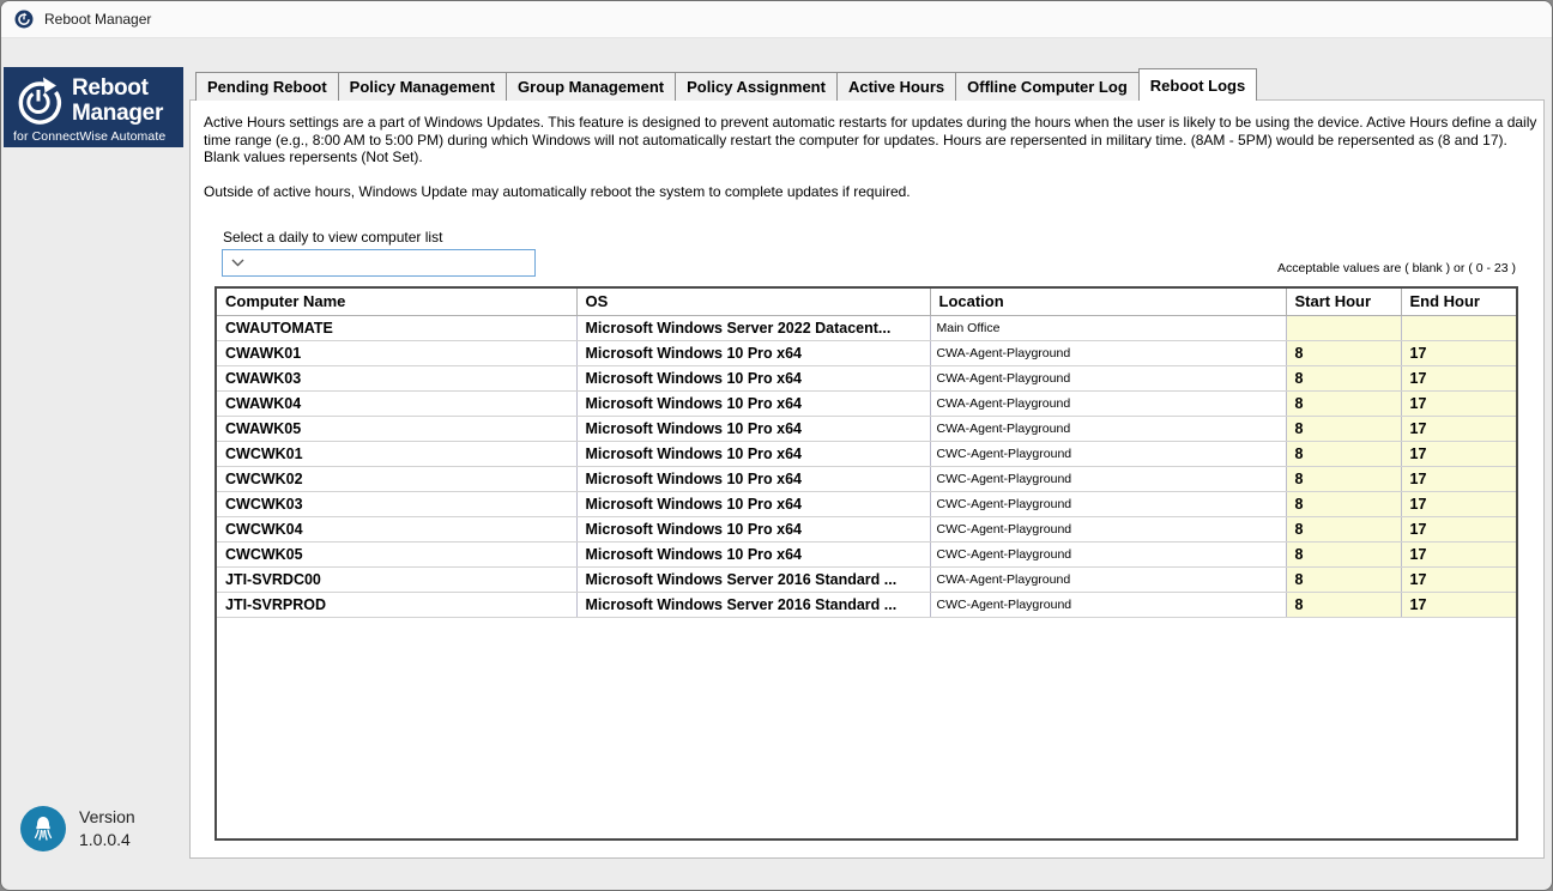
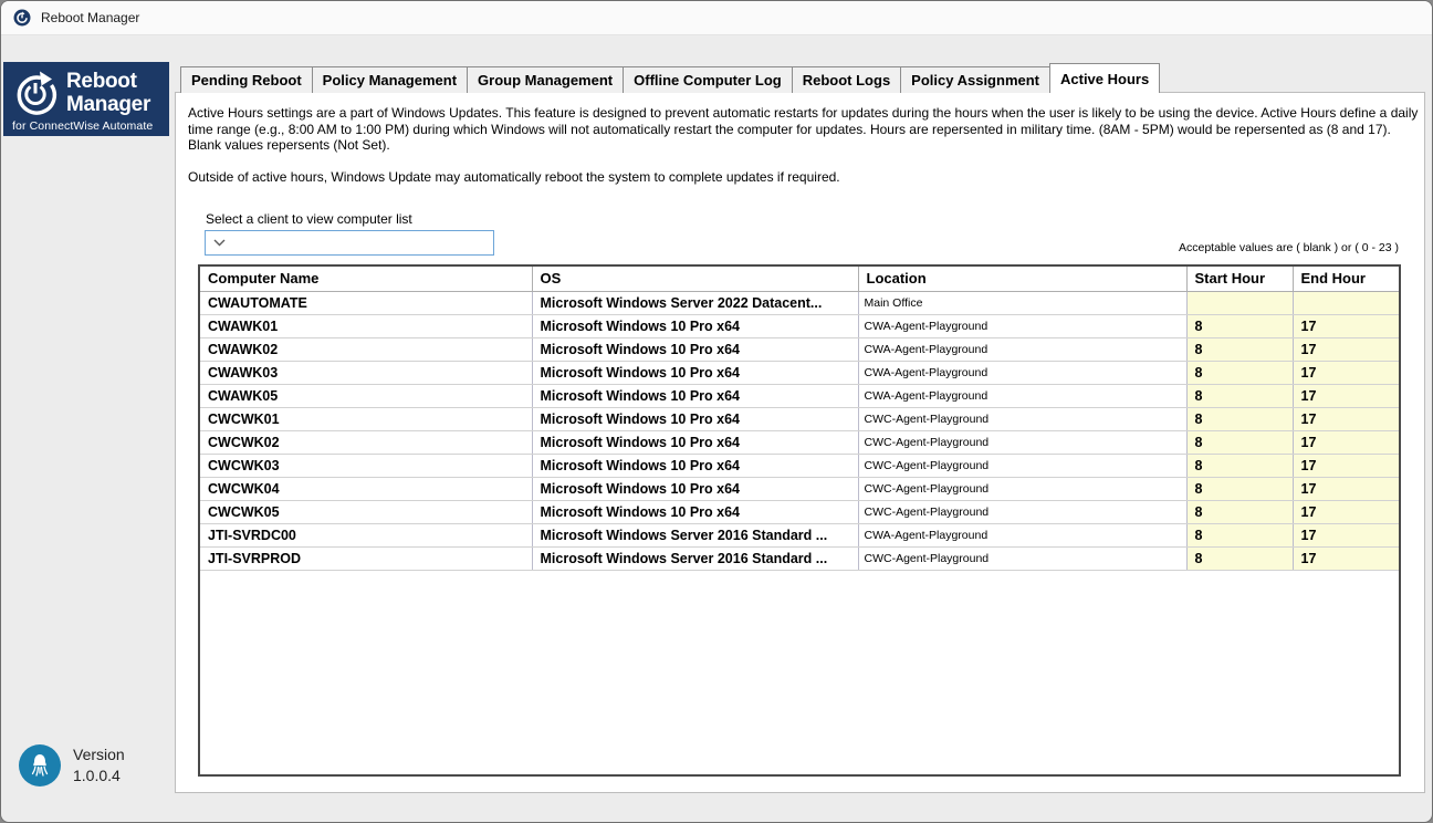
  Reboot Manager
  Reboot
  Manager
  for ConnectWise Automate
  Version
  1.0.0.4
  Pending Reboot
  Policy Management
  Group Management
- Policy Assignment
+ Offline Computer Log
- Active Hours
+ Reboot Logs
- Offline Computer Log
+ Policy Assignment
- Reboot Logs
+ Active Hours
- Active Hours settings are a part of Windows Updates. This feature is designed to prevent automatic restarts for updates during the hours when the user is likely to be using the device. Active Hours define a daily time range (e.g., 8:00 AM to 5:00 PM) during which Windows will not automatically restart the computer for updates. Hours are repersented in military time. (8AM - 5PM) would be repersented as (8 and 17). Blank values repersents (Not Set).
+ Active Hours settings are a part of Windows Updates. This feature is designed to prevent automatic restarts for updates during the hours when the user is likely to be using the device. Active Hours define a daily time range (e.g., 8:00 AM to 1:00 PM) during which Windows will not automatically restart the computer for updates. Hours are repersented in military time. (8AM - 5PM) would be repersented as (8 and 17). Blank values repersents (Not Set).
  Outside of active hours, Windows Update may automatically reboot the system to complete updates if required.
- Select a daily to view computer list
+ Select a client to view computer list
  Acceptable values are ( blank ) or ( 0 - 23 )
  Computer Name	OS	Location	Start Hour	End Hour
  CWAUTOMATE	Microsoft Windows Server 2022 Datacent...	Main Office
  CWAWK01	Microsoft Windows 10 Pro x64	CWA-Agent-Playground	8	17
+ CWAWK02	Microsoft Windows 10 Pro x64	CWA-Agent-Playground	8	17
  CWAWK03	Microsoft Windows 10 Pro x64	CWA-Agent-Playground	8	17
- CWAWK04	Microsoft Windows 10 Pro x64	CWA-Agent-Playground	8	17
  CWAWK05	Microsoft Windows 10 Pro x64	CWA-Agent-Playground	8	17
  CWCWK01	Microsoft Windows 10 Pro x64	CWC-Agent-Playground	8	17
  CWCWK02	Microsoft Windows 10 Pro x64	CWC-Agent-Playground	8	17
  CWCWK03	Microsoft Windows 10 Pro x64	CWC-Agent-Playground	8	17
  CWCWK04	Microsoft Windows 10 Pro x64	CWC-Agent-Playground	8	17
  CWCWK05	Microsoft Windows 10 Pro x64	CWC-Agent-Playground	8	17
  JTI-SVRDC00	Microsoft Windows Server 2016 Standard ...	CWA-Agent-Playground	8	17
  JTI-SVRPROD	Microsoft Windows Server 2016 Standard ...	CWC-Agent-Playground	8	17
